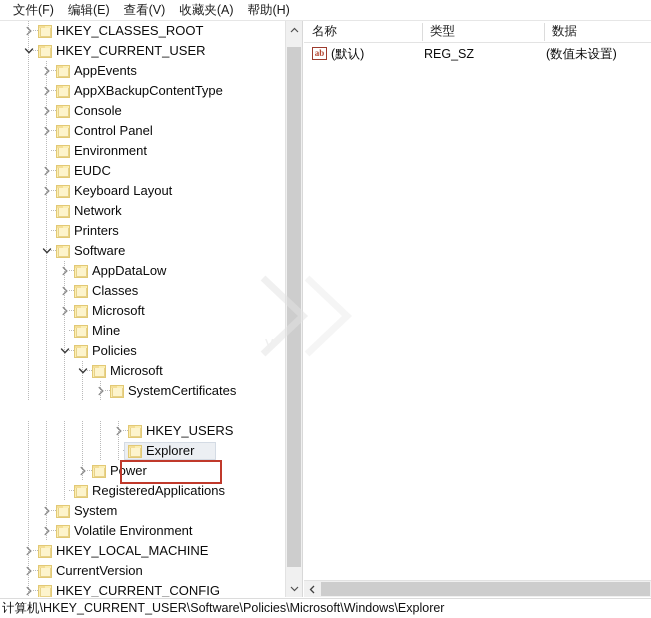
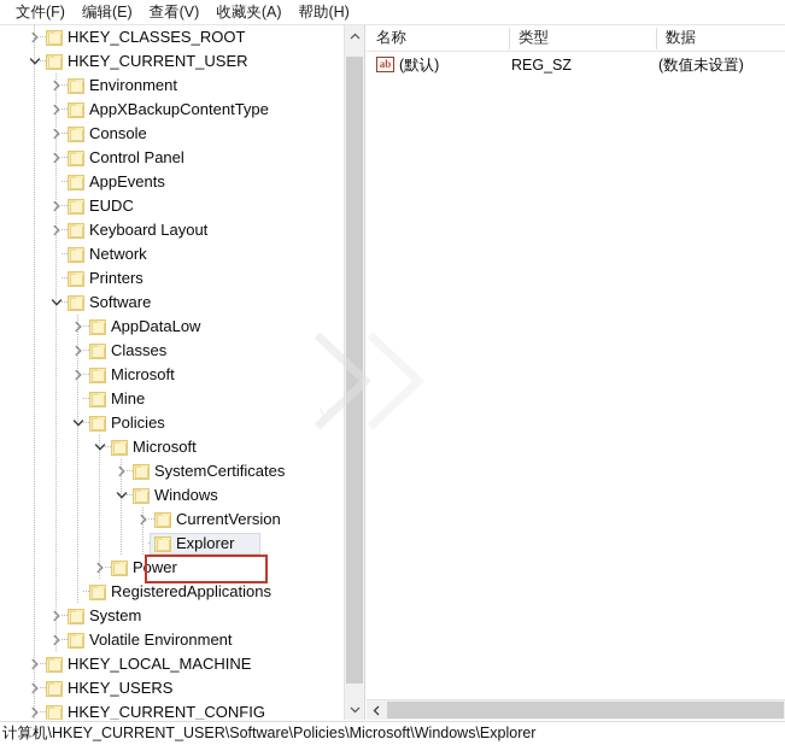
  文件(F)
  编辑(E)
  查看(V)
  收藏夹(A)
  帮助(H)
  HKEY_CLASSES_ROOT
  HKEY_CURRENT_USER
- AppEvents
+ Environment
  AppXBackupContentType
  Console
  Control Panel
- Environment
+ AppEvents
  EUDC
  Keyboard Layout
  Network
  Printers
  Software
  AppDataLow
  Classes
  Microsoft
  Mine
  Policies
  Microsoft
  SystemCertificates
+ Windows
- HKEY_USERS
+ CurrentVersion
  Explorer
  Power
  RegisteredApplications
  System
  Volatile Environment
  HKEY_LOCAL_MACHINE
- CurrentVersion
+ HKEY_USERS
  HKEY_CURRENT_CONFIG
  名称
  类型
  数据
  ab
  (默认)
  REG_SZ
  (数值未设置)
  计算机\HKEY_CURRENT_USER\Software\Policies\Microsoft\Windows\Explorer
